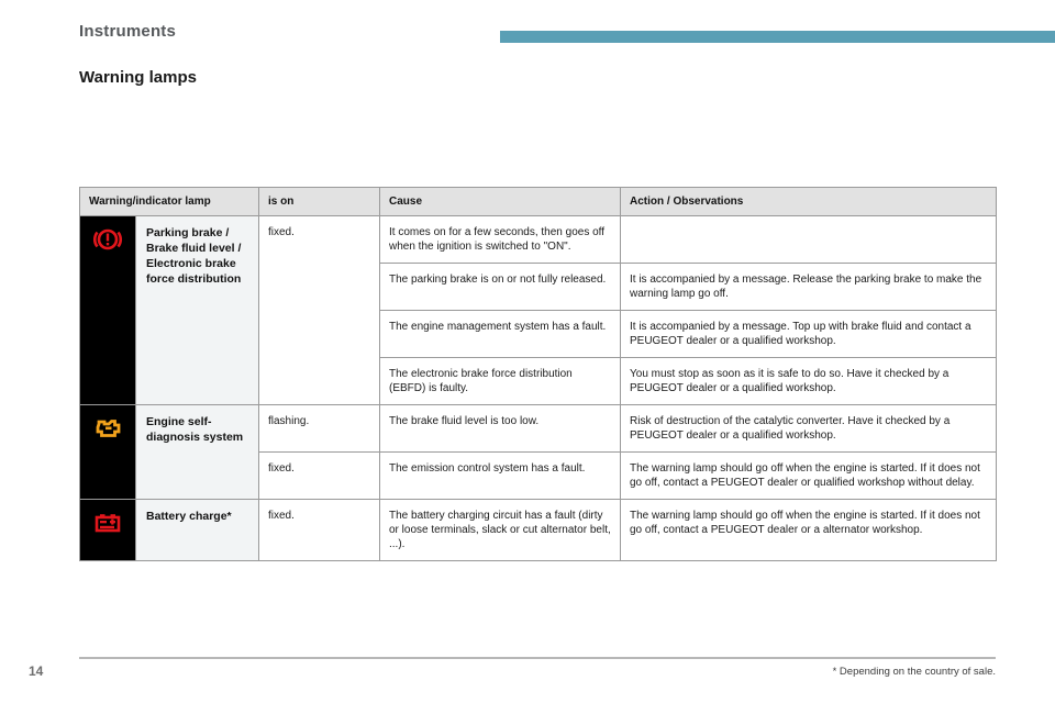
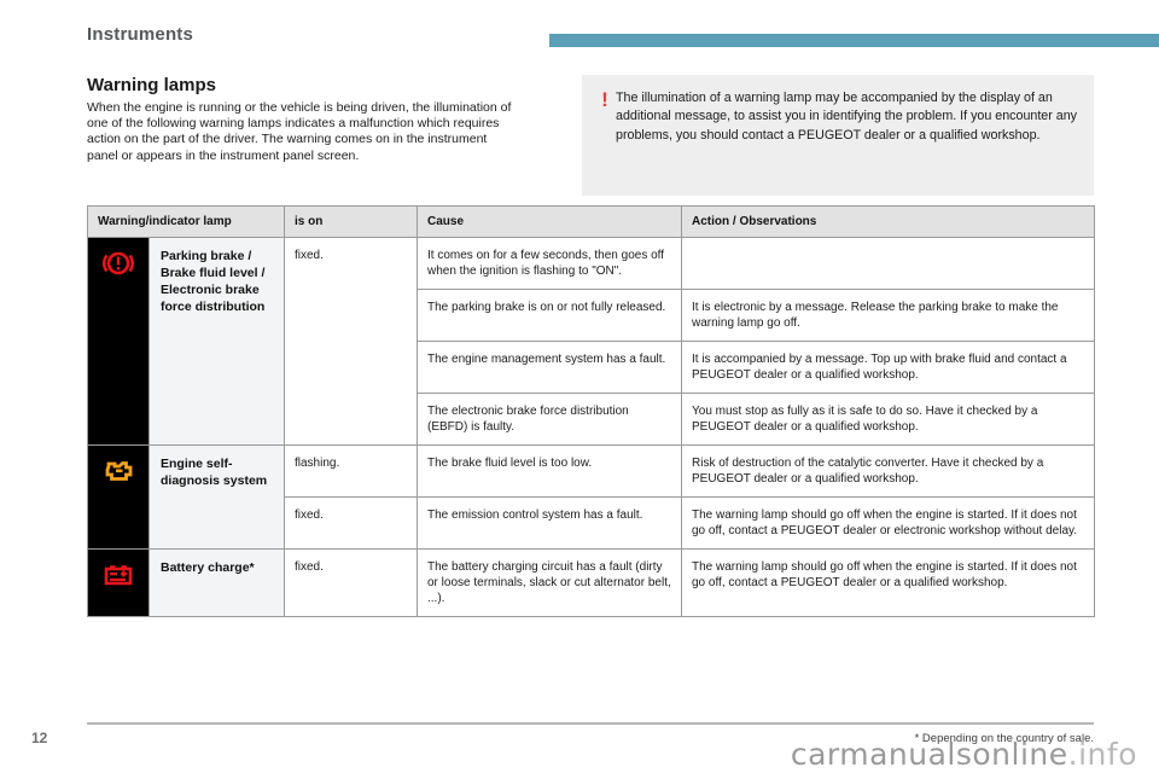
  Instruments
  Warning lamps
+ When the engine is running or the vehicle is being driven, the illumination of one of the following warning lamps indicates a malfunction which requires action on the part of the driver. The warning comes on in the instrument panel or appears in the instrument panel screen.
+ !
+ The illumination of a warning lamp may be accompanied by the display of an additional message, to assist you in identifying the problem. If you encounter any problems, you should contact a PEUGEOT dealer or a qualified workshop.
  Warning/indicator lamp	is on	Cause	Action / Observations
- 	Parking brake / Brake fluid level / Electronic brake force distribution	fixed.	It comes on for a few seconds, then goes off when the ignition is switched to "ON".
+ 	Parking brake / Brake fluid level / Electronic brake force distribution	fixed.	It comes on for a few seconds, then goes off when the ignition is flashing to "ON".
- The parking brake is on or not fully released.	It is accompanied by a message. Release the parking brake to make the warning lamp go off.
+ The parking brake is on or not fully released.	It is electronic by a message. Release the parking brake to make the warning lamp go off.
  The engine management system has a fault.	It is accompanied by a message. Top up with brake fluid and contact a PEUGEOT dealer or a qualified workshop.
- The electronic brake force distribution (EBFD) is faulty.	You must stop as soon as it is safe to do so. Have it checked by a PEUGEOT dealer or a qualified workshop.
+ The electronic brake force distribution (EBFD) is faulty.	You must stop as fully as it is safe to do so. Have it checked by a PEUGEOT dealer or a qualified workshop.
  	Engine self-diagnosis system	flashing.	The brake fluid level is too low.	Risk of destruction of the catalytic converter. Have it checked by a PEUGEOT dealer or a qualified workshop.
- fixed.	The emission control system has a fault.	The warning lamp should go off when the engine is started. If it does not go off, contact a PEUGEOT dealer or qualified workshop without delay.
+ fixed.	The emission control system has a fault.	The warning lamp should go off when the engine is started. If it does not go off, contact a PEUGEOT dealer or electronic workshop without delay.
- 	Battery charge*	fixed.	The battery charging circuit has a fault (dirty or loose terminals, slack or cut alternator belt, ...).	The warning lamp should go off when the engine is started. If it does not go off, contact a PEUGEOT dealer or a alternator workshop.
+ 	Battery charge*	fixed.	The battery charging circuit has a fault (dirty or loose terminals, slack or cut alternator belt, ...).	The warning lamp should go off when the engine is started. If it does not go off, contact a PEUGEOT dealer or a qualified workshop.
  * Depending on the country of sale.
- 14
+ 12
+ carmanualsonline.info
